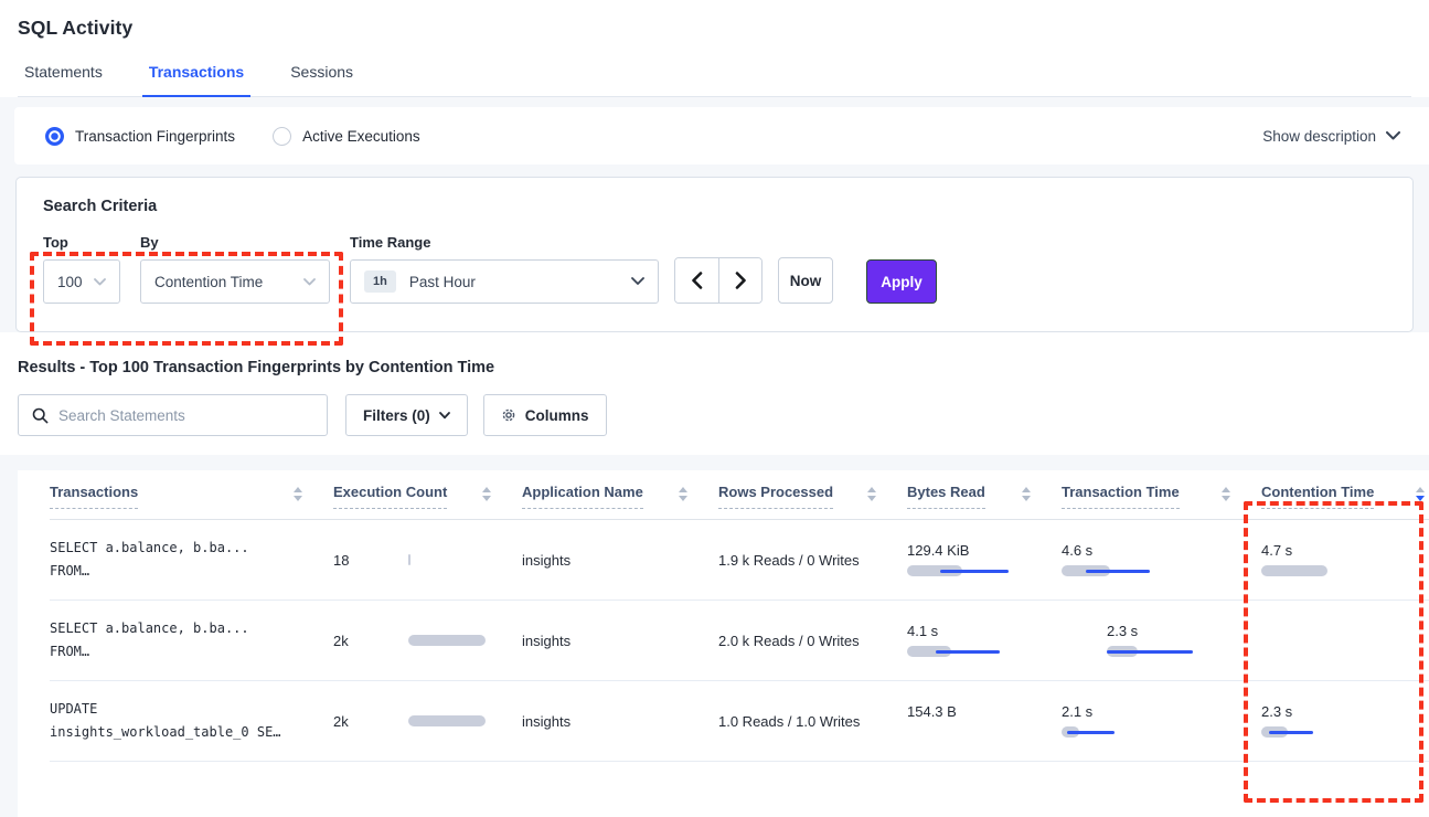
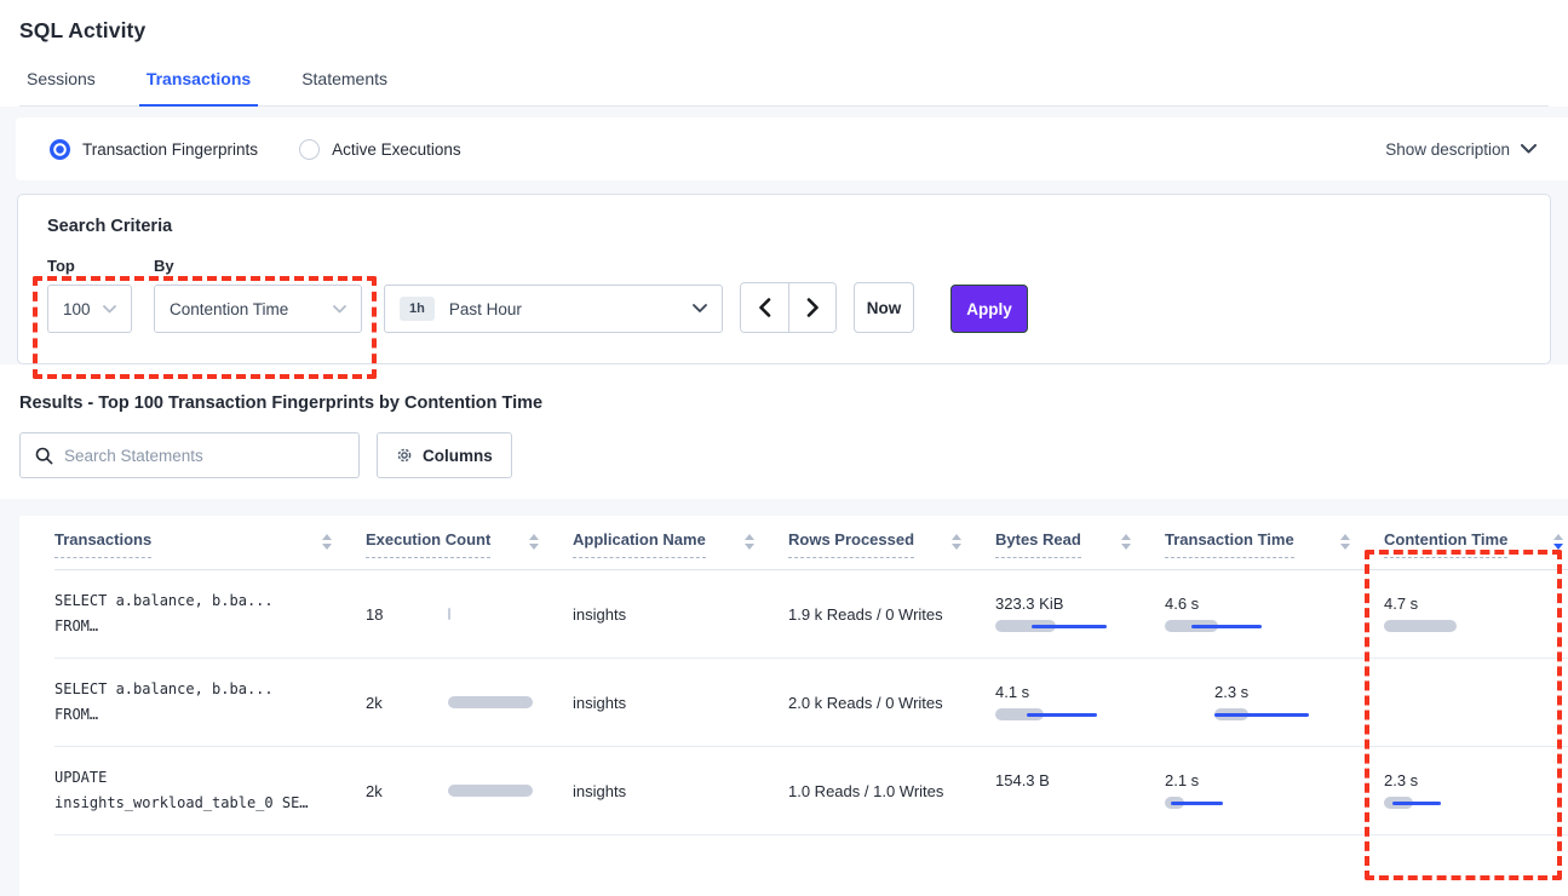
  SQL Activity
- Statements
+ Sessions
  Transactions
- Sessions
+ Statements
  Transaction Fingerprints
  Active Executions
  Show description
  Search Criteria
  Top
  100
  By
  Contention Time
- Time Range
  1h
  Past Hour
  Now
  Apply
  Results - Top 100 Transaction Fingerprints by Contention Time
  Search Statements
- Filters (0)
  Columns
  Transactions
  Execution Count
  Application Name
  Rows Processed
  Bytes Read
  Transaction Time
  Contention Time
  SELECT a.balance, b.ba...
  FROM…
  18
  insights
  1.9 k Reads / 0 Writes
- 129.4 KiB
+ 323.3 KiB
  4.6 s
  4.7 s
  SELECT a.balance, b.ba...
  FROM…
  2k
  insights
  2.0 k Reads / 0 Writes
  4.1 s
  2.3 s
  UPDATE
  insights_workload_table_0 SE…
  2k
  insights
  1.0 Reads / 1.0 Writes
  154.3 B
  2.1 s
  2.3 s
